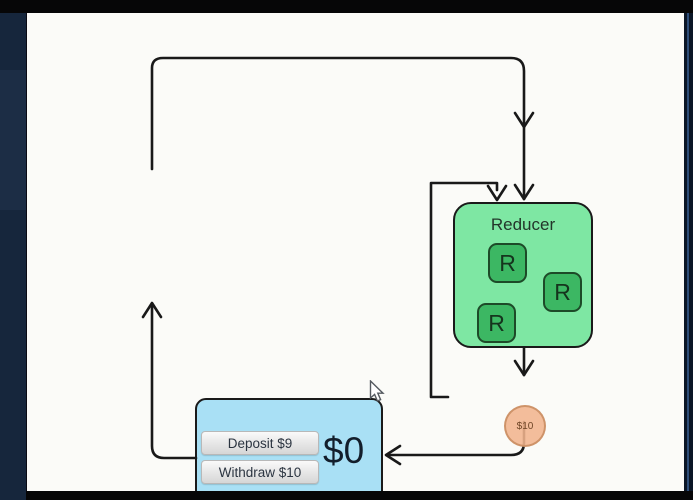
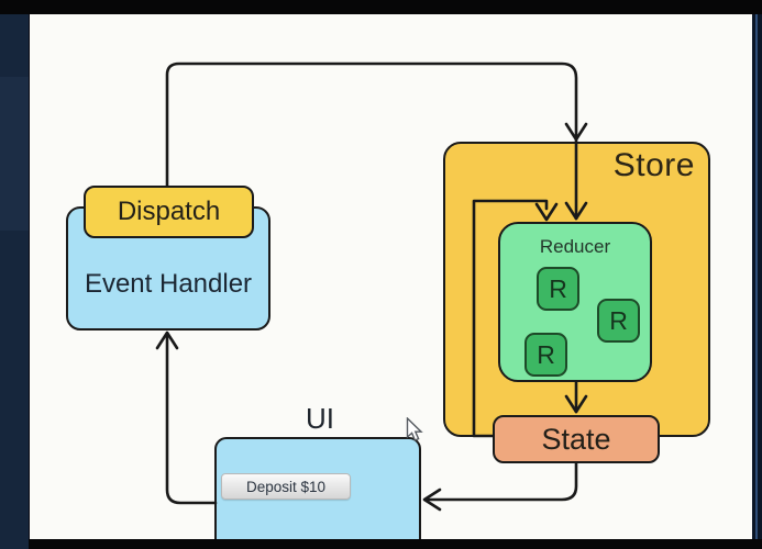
+ Store
  Reducer
  R
  R
  R
+ State
+ Event Handler
+ Dispatch
+ UI
- Deposit $9
+ Deposit $10
- Withdraw $10
- $0
- $10
